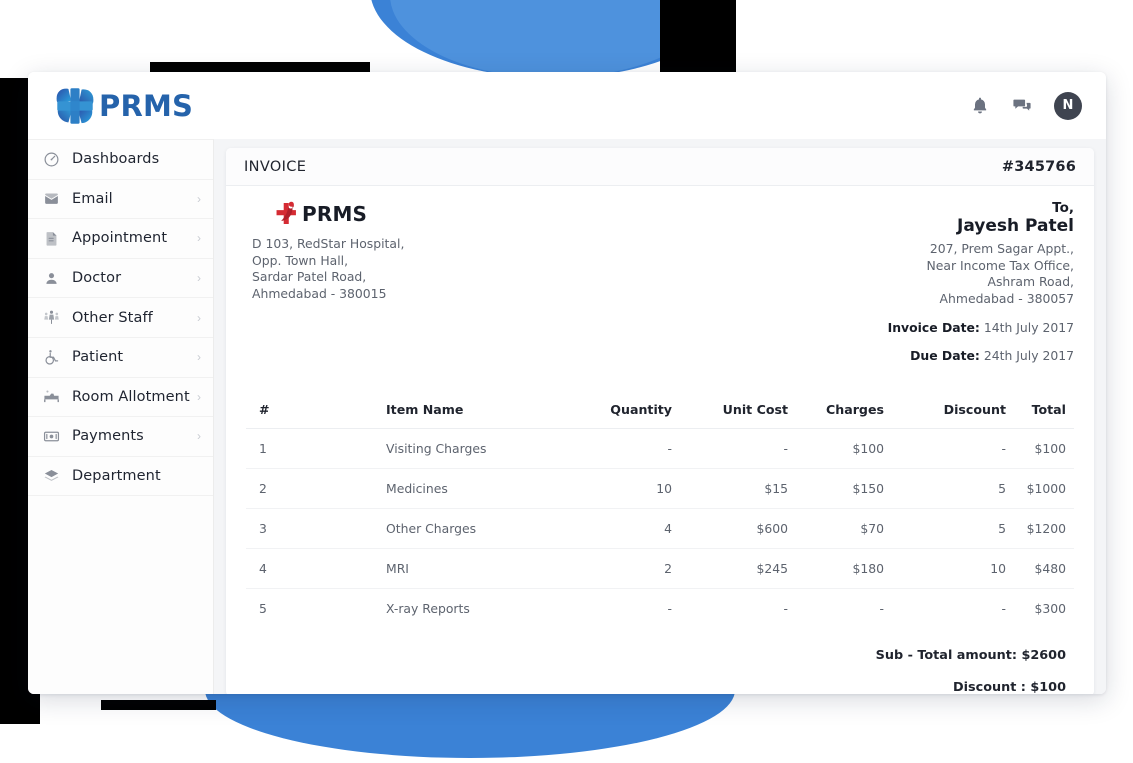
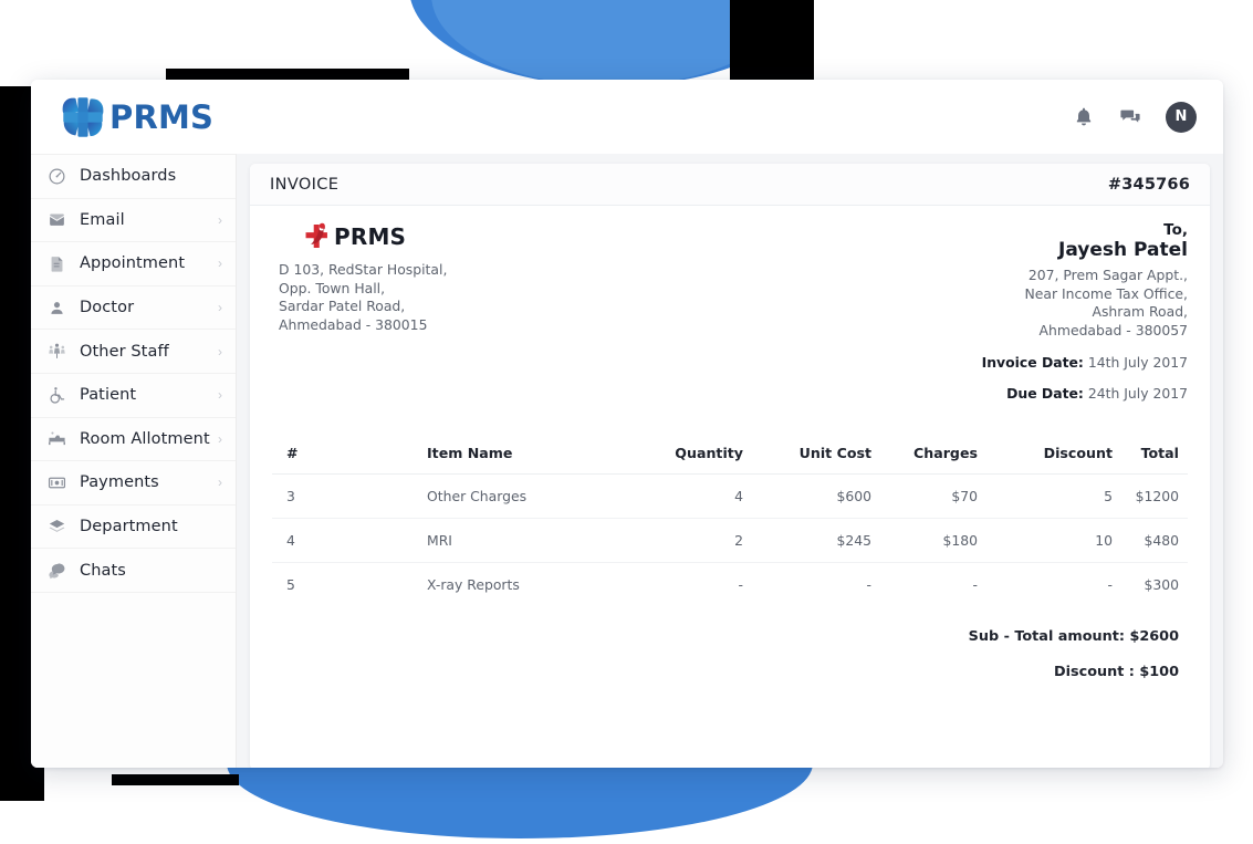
  PRMS
  N
  Dashboards
  Email
  ›
  Appointment
  ›
  Doctor
  ›
  Other Staff
  ›
  Patient
  ›
  Room Allotment
  ›
  Payments
  ›
  Department
+ Chats
  INVOICE
  #345766
  PRMS
  D 103, RedStar Hospital,
  Opp. Town Hall,
  Sardar Patel Road,
  Ahmedabad - 380015
  To,
  Jayesh Patel
  207, Prem Sagar Appt.,
  Near Income Tax Office,
  Ashram Road,
  Ahmedabad - 380057
  Invoice Date: 14th July 2017
  Due Date: 24th July 2017
  #	Item Name	Quantity	Unit Cost	Charges	Discount	Total
- 1	Visiting Charges	-	-	$100	-	$100
- 2	Medicines	10	$15	$150	5	$1000
  3	Other Charges	4	$600	$70	5	$1200
  4	MRI	2	$245	$180	10	$480
  5	X-ray Reports	-	-	-	-	$300
  Sub - Total amount: $2600
  Discount : $100
